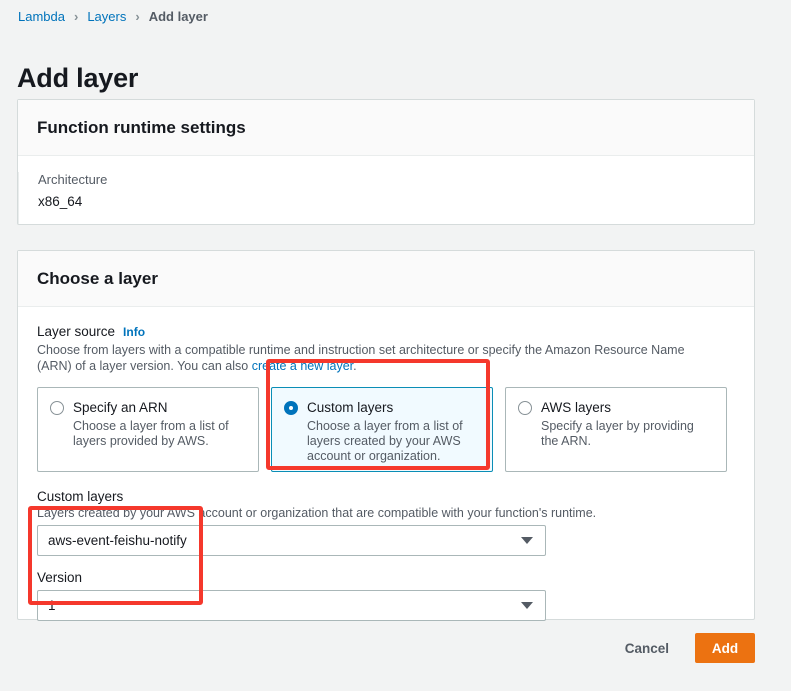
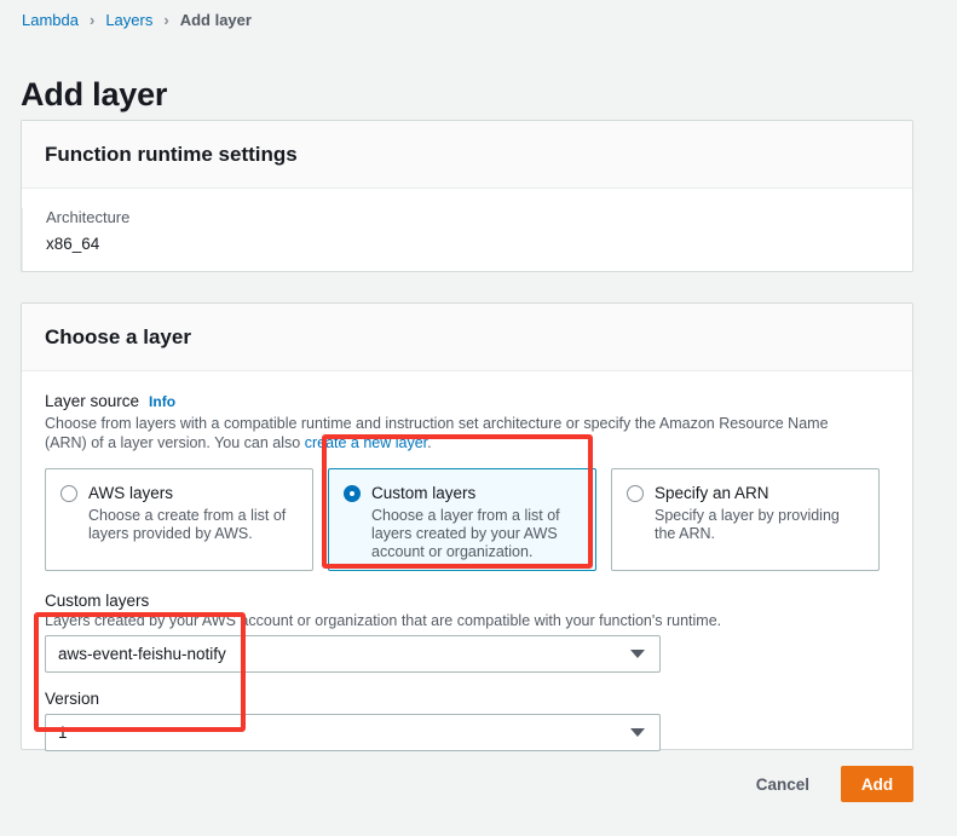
  Lambda
  ›
  Layers
  ›
  Add layer
  Add layer
  Function runtime settings
  Architecture
  x86_64
  Choose a layer
  Layer source
  Info
  Choose from layers with a compatible runtime and instruction set architecture or specify the Amazon Resource Name (ARN) of a layer version. You can also create a new layer.
- Specify an ARN
+ AWS layers
- Choose a layer from a list of layers provided by AWS.
+ Choose a create from a list of layers provided by AWS.
  Custom layers
  Choose a layer from a list of layers created by your AWS account or organization.
- AWS layers
+ Specify an ARN
  Specify a layer by providing the ARN.
  Custom layers
  Layers created by your AWS account or organization that are compatible with your function's runtime.
  aws-event-feishu-notify
  Version
  1
  Cancel
  Add
